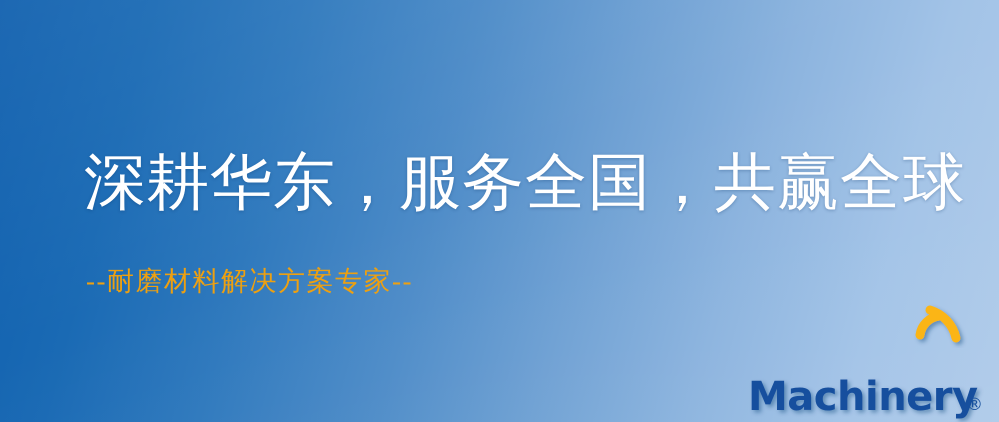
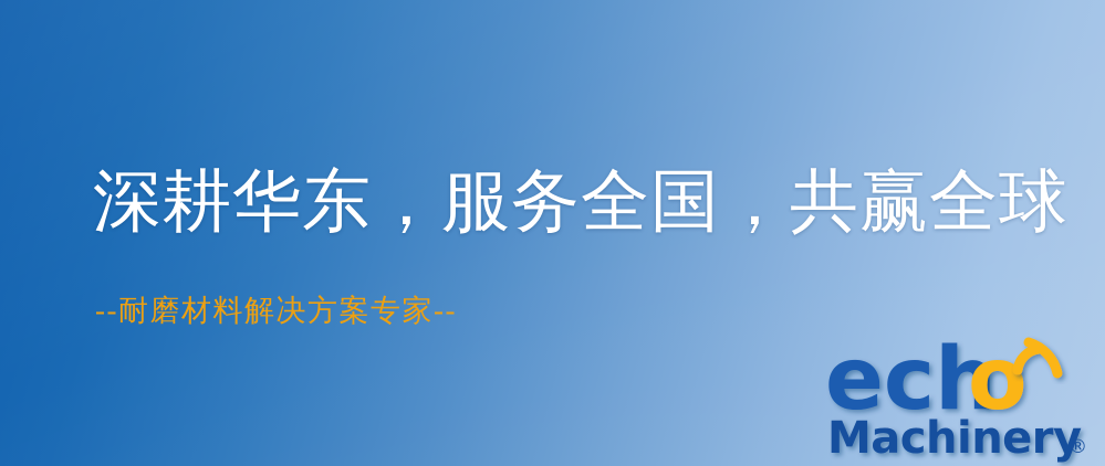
  深耕华东，服务全国，共赢全球
  --耐磨材料解决方案专家--
+ ech
+ o
  Machinery
  ®
